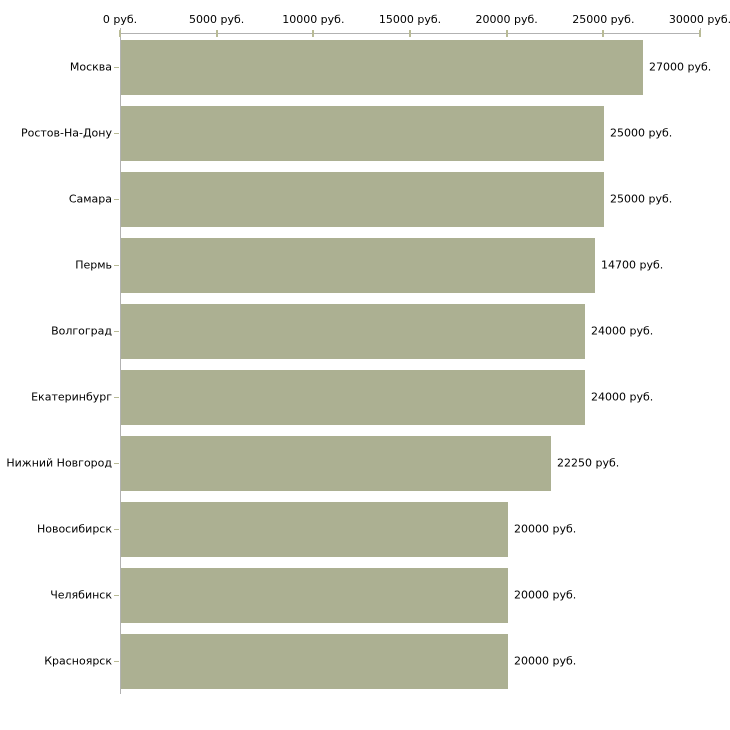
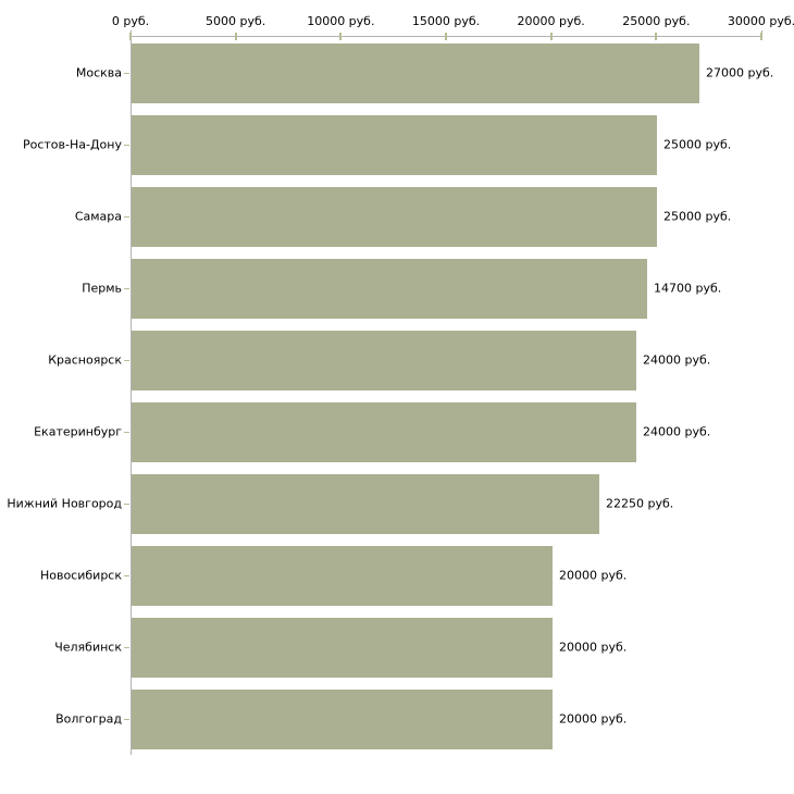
  0 руб.
  5000 руб.
  10000 руб.
  15000 руб.
  20000 руб.
  25000 руб.
  30000 руб.
  Москва
  Ростов-На-Дону
  Самара
  Пермь
- Волгоград
+ Красноярск
  Екатеринбург
  Нижний Новгород
  Новосибирск
  Челябинск
- Красноярск
+ Волгоград
  27000 руб.
  25000 руб.
  25000 руб.
  14700 руб.
  24000 руб.
  24000 руб.
  22250 руб.
  20000 руб.
  20000 руб.
  20000 руб.
